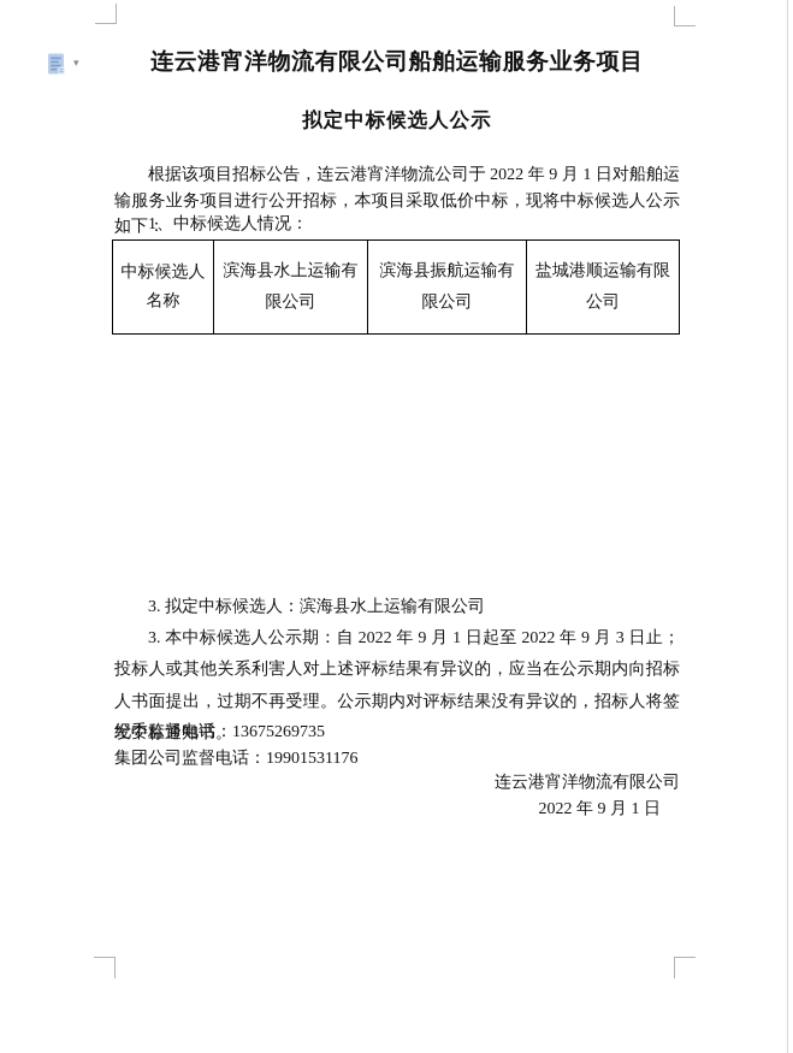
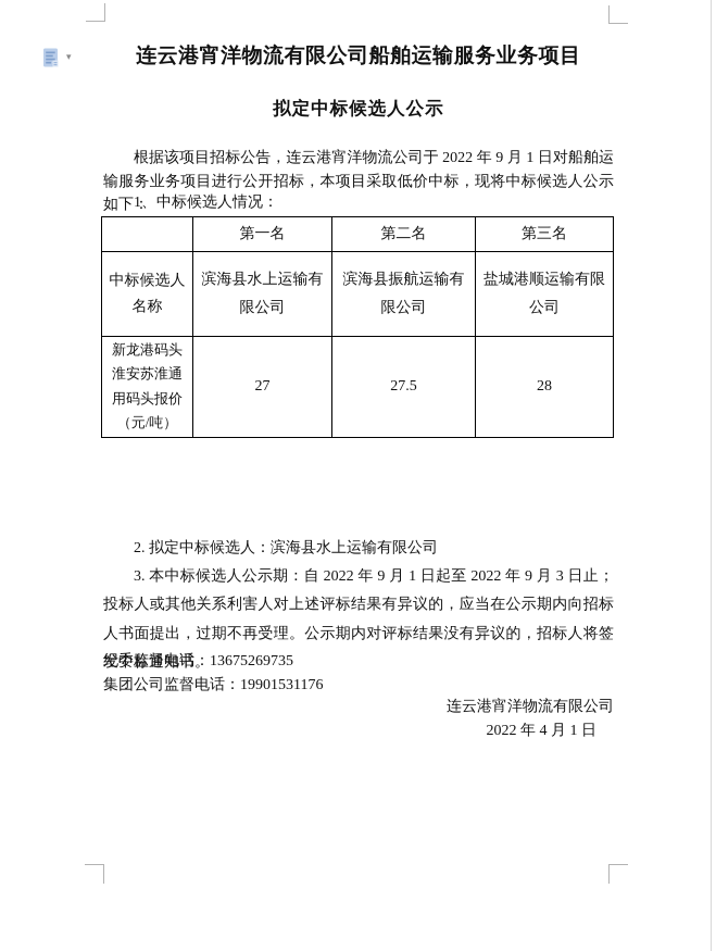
  ▾
  连云港宵洋物流有限公司船舶运输服务业务项目
  拟定中标候选人公示
  根据该项目招标公告，连云港宵洋物流公司于 2022 年 9 月 1 日对船舶运输服务业务项目进行公开招标，本项目采取低价中标，现将中标候选人公示如下：
  1、中标候选人情况：
+ 	第一名	第二名	第三名
  中标候选人名称	滨海县水上运输有限公司	滨海县振航运输有限公司	盐城港顺运输有限公司
+ 新龙港码头淮安苏淮通用码头报价（元/吨）	27	27.5	28
- 3. 拟定中标候选人：滨海县水上运输有限公司
+ 2. 拟定中标候选人：滨海县水上运输有限公司
  3. 本中标候选人公示期：自 2022 年 9 月 1 日起至 2022 年 9 月 3 日止；投标人或其他关系利害人对上述评标结果有异议的，应当在公示期内向招标人书面提出，过期不再受理。公示期内对评标结果没有异议的，招标人将签发中标通知书。
  纪委监督电话：13675269735
  集团公司监督电话：19901531176
  连云港宵洋物流有限公司
- 2022 年 9 月 1 日
+ 2022 年 4 月 1 日
